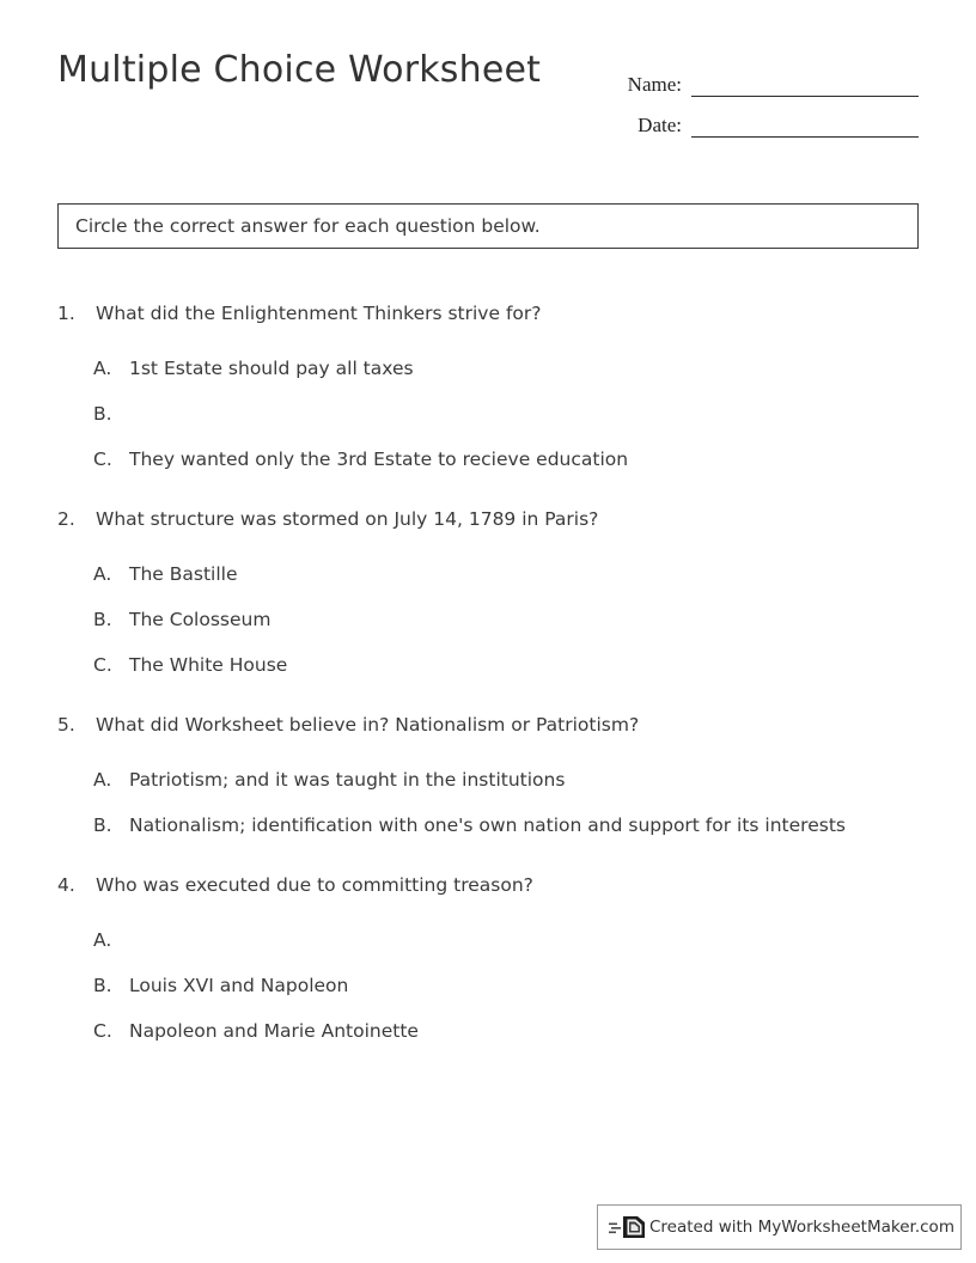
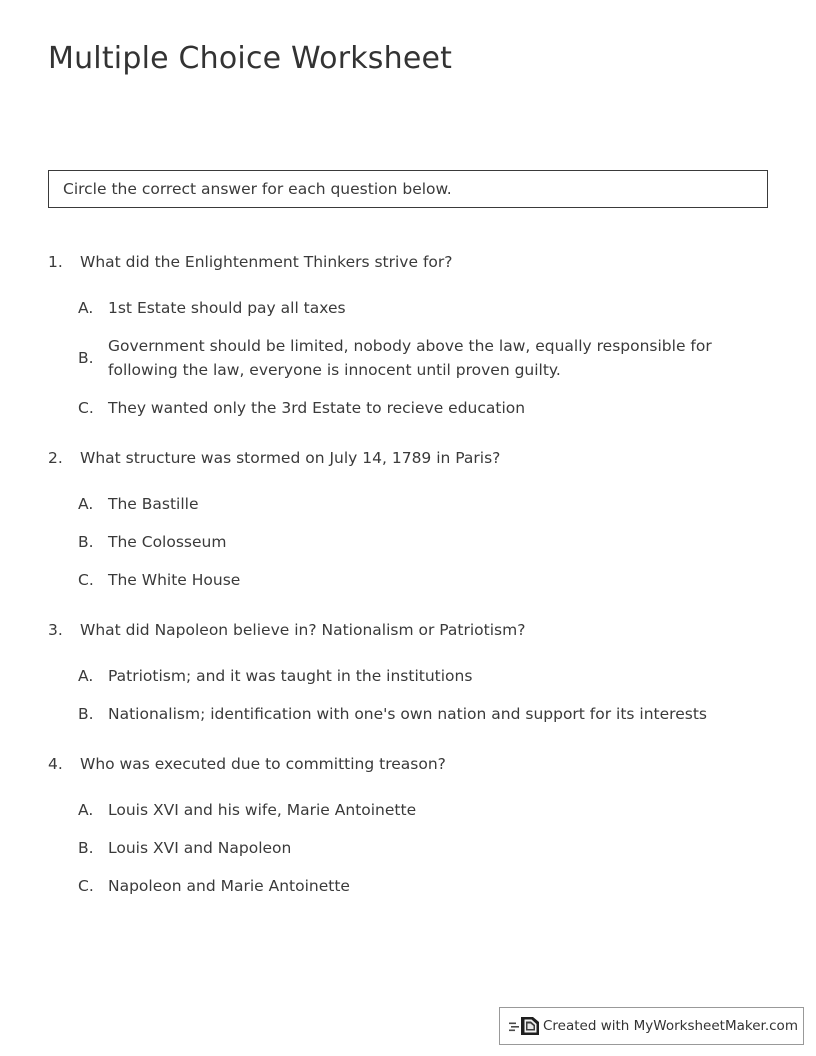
  Multiple Choice Worksheet
- Name:
- Date:
  Circle the correct answer for each question below.
  1.
  What did the Enlightenment Thinkers strive for?
  A.
  1st Estate should pay all taxes
  B.
+ Government should be limited, nobody above the law, equally responsible for following the law, everyone is innocent until proven guilty.
  C.
  They wanted only the 3rd Estate to recieve education
  2.
  What structure was stormed on July 14, 1789 in Paris?
  A.
  The Bastille
  B.
  The Colosseum
  C.
  The White House
- 5.
+ 3.
- What did Worksheet believe in? Nationalism or Patriotism?
+ What did Napoleon believe in? Nationalism or Patriotism?
  A.
  Patriotism; and it was taught in the institutions
  B.
  Nationalism; identification with one's own nation and support for its interests
  4.
  Who was executed due to committing treason?
  A.
+ Louis XVI and his wife, Marie Antoinette
  B.
  Louis XVI and Napoleon
  C.
  Napoleon and Marie Antoinette
  Created with MyWorksheetMaker.com
